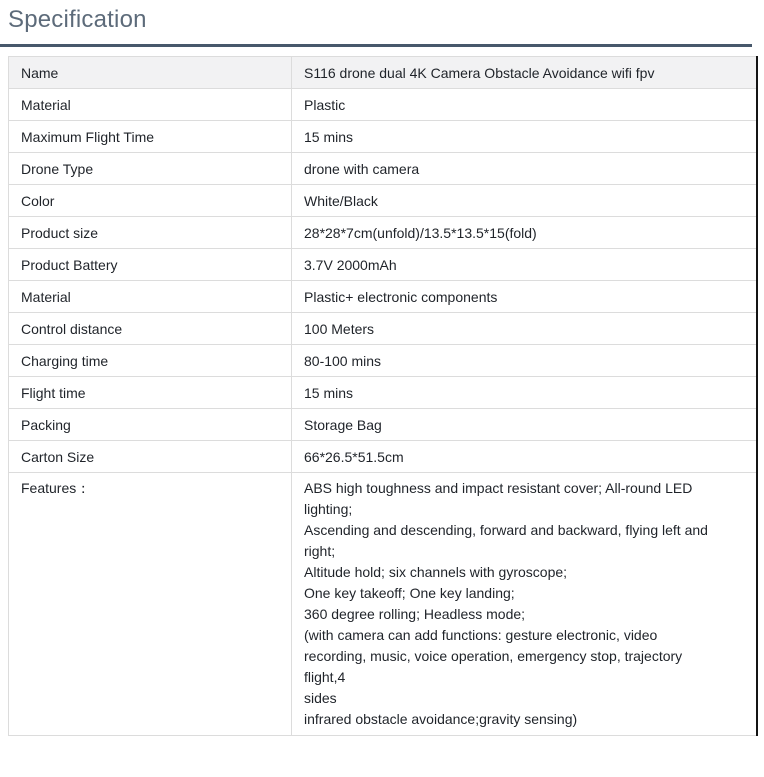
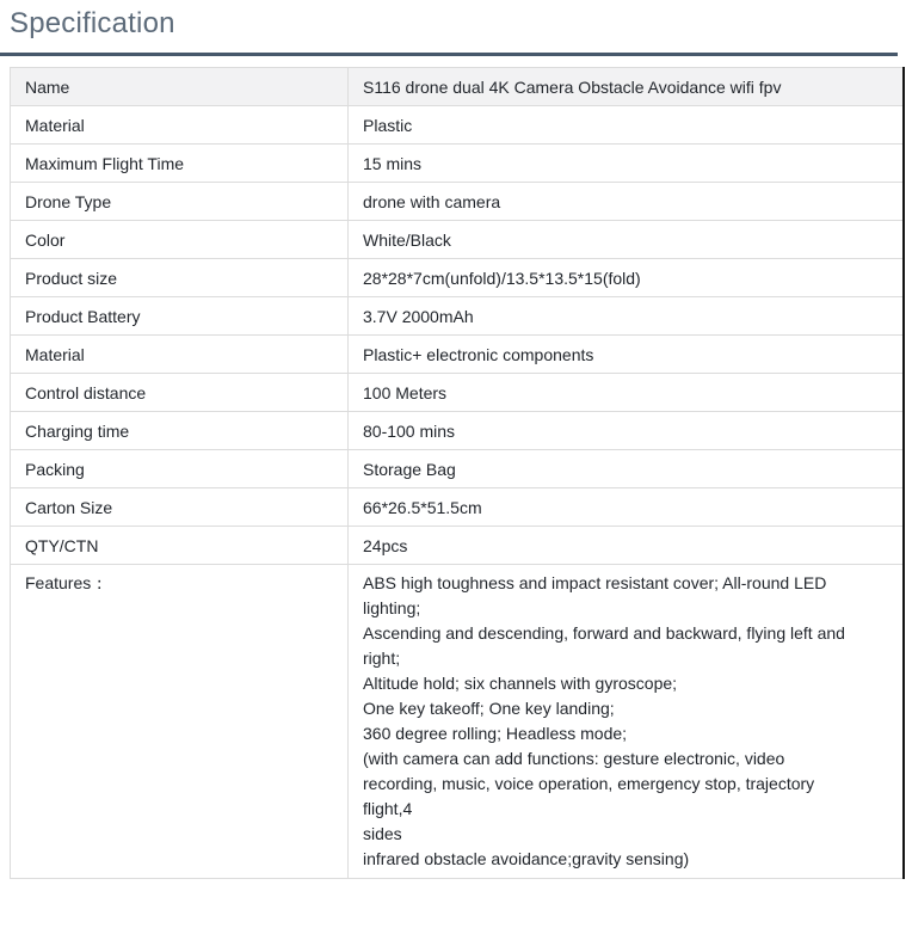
  Specification
  Name	S116 drone dual 4K Camera Obstacle Avoidance wifi fpv
  Material	Plastic
  Maximum Flight Time	15 mins
  Drone Type	drone with camera
  Color	White/Black
  Product size	28*28*7cm(unfold)/13.5*13.5*15(fold)
  Product Battery	3.7V 2000mAh
  Material	Plastic+ electronic components
  Control distance	100 Meters
  Charging time	80-100 mins
- Flight time	15 mins
  Packing	Storage Bag
  Carton Size	66*26.5*51.5cm
+ QTY/CTN	24pcs
  Features：	ABS high toughness and impact resistant cover; All-round LEDlighting;Ascending and descending, forward and backward, flying left andright;Altitude hold; six channels with gyroscope;One key takeoff; One key landing;360 degree rolling; Headless mode;(with camera can add functions: gesture electronic, videorecording, music, voice operation, emergency stop, trajectoryflight,4sidesinfrared obstacle avoidance;gravity sensing)
